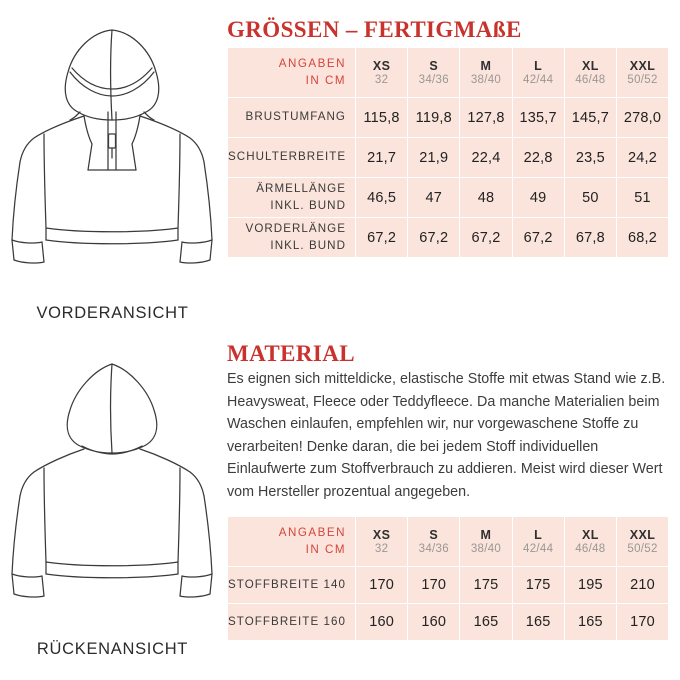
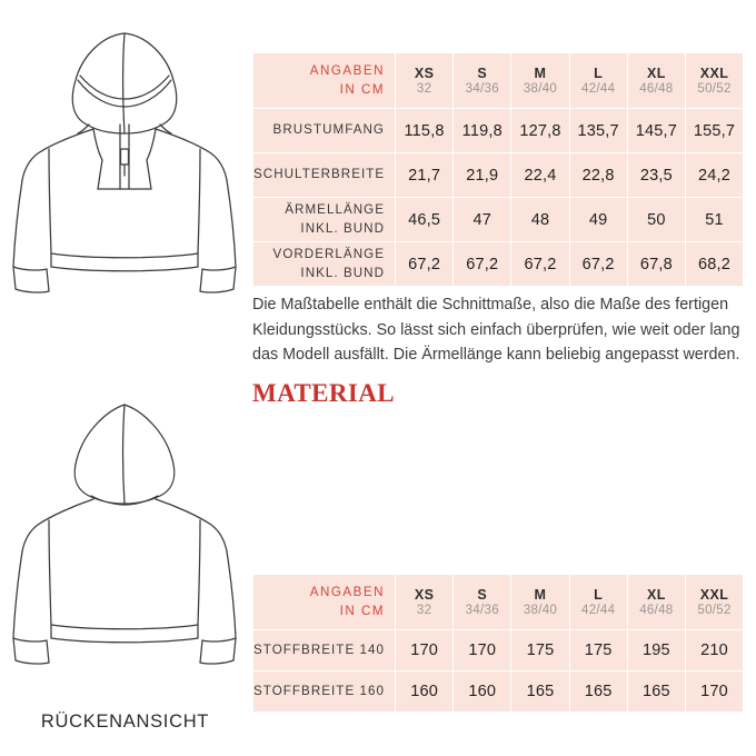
- VORDERANSICHT
  RÜCKENANSICHT
- GRÖSSEN – FERTIGMAßE
  ANGABEN IN CM	XS 32	S 34/36	M 38/40	L 42/44	XL 46/48	XXL 50/52
- BRUSTUMFANG	115,8	119,8	127,8	135,7	145,7	278,0
+ BRUSTUMFANG	115,8	119,8	127,8	135,7	145,7	155,7
  SCHULTERBREITE	21,7	21,9	22,4	22,8	23,5	24,2
  ÄRMELLÄNGE INKL. BUND	46,5	47	48	49	50	51
  VORDERLÄNGE INKL. BUND	67,2	67,2	67,2	67,2	67,8	68,2
+ Die Maßtabelle enthält die Schnittmaße, also die Maße des fertigen Kleidungsstücks. So lässt sich einfach überprüfen, wie weit oder lang das Modell ausfällt. Die Ärmellänge kann beliebig angepasst werden.
  MATERIAL
- Es eignen sich mitteldicke, elastische Stoffe mit etwas Stand wie z.B. Heavysweat, Fleece oder Teddyfleece. Da manche Materialien beim Waschen einlaufen, empfehlen wir, nur vorgewaschene Stoffe zu verarbeiten! Denke daran, die bei jedem Stoff individuellen Einlaufwerte zum Stoffverbrauch zu addieren. Meist wird dieser Wert vom Hersteller prozentual angegeben.
  ANGABEN IN CM	XS 32	S 34/36	M 38/40	L 42/44	XL 46/48	XXL 50/52
  STOFFBREITE 140	170	170	175	175	195	210
  STOFFBREITE 160	160	160	165	165	165	170
